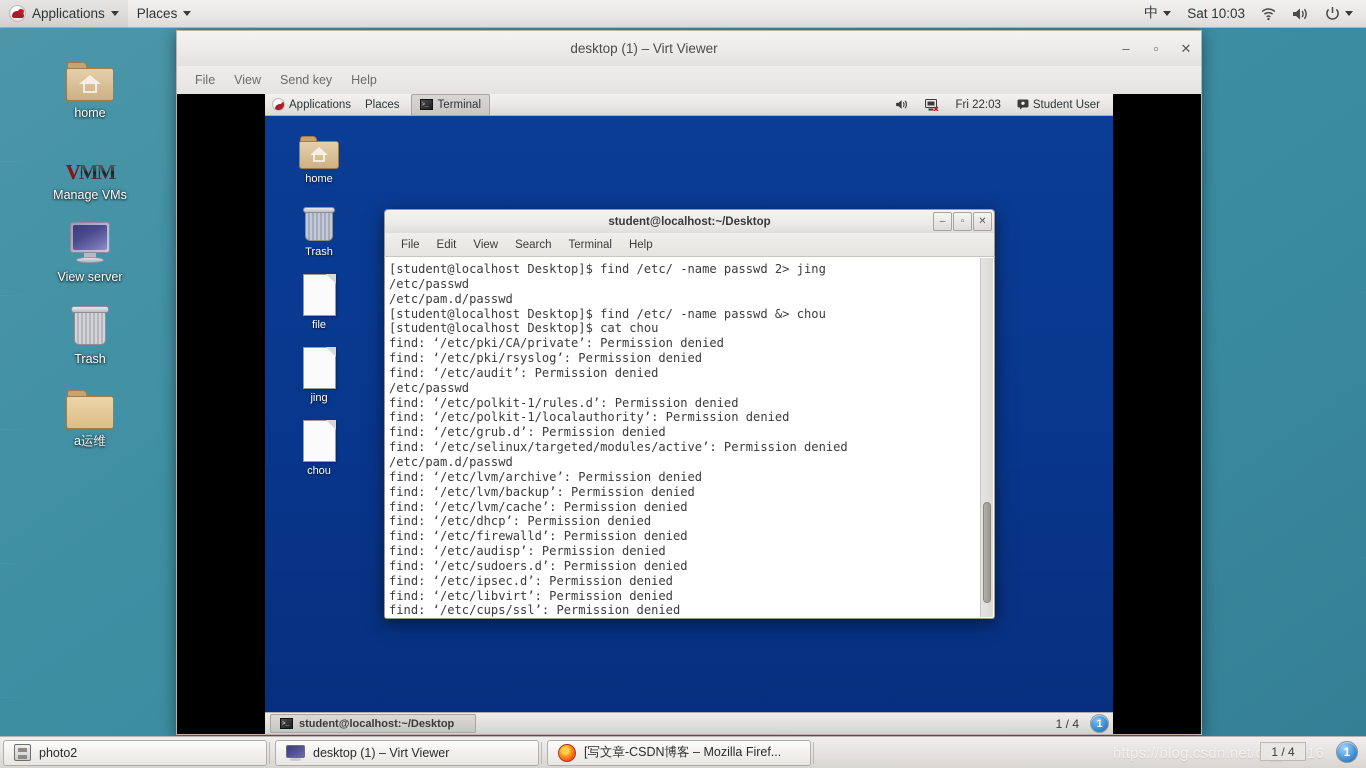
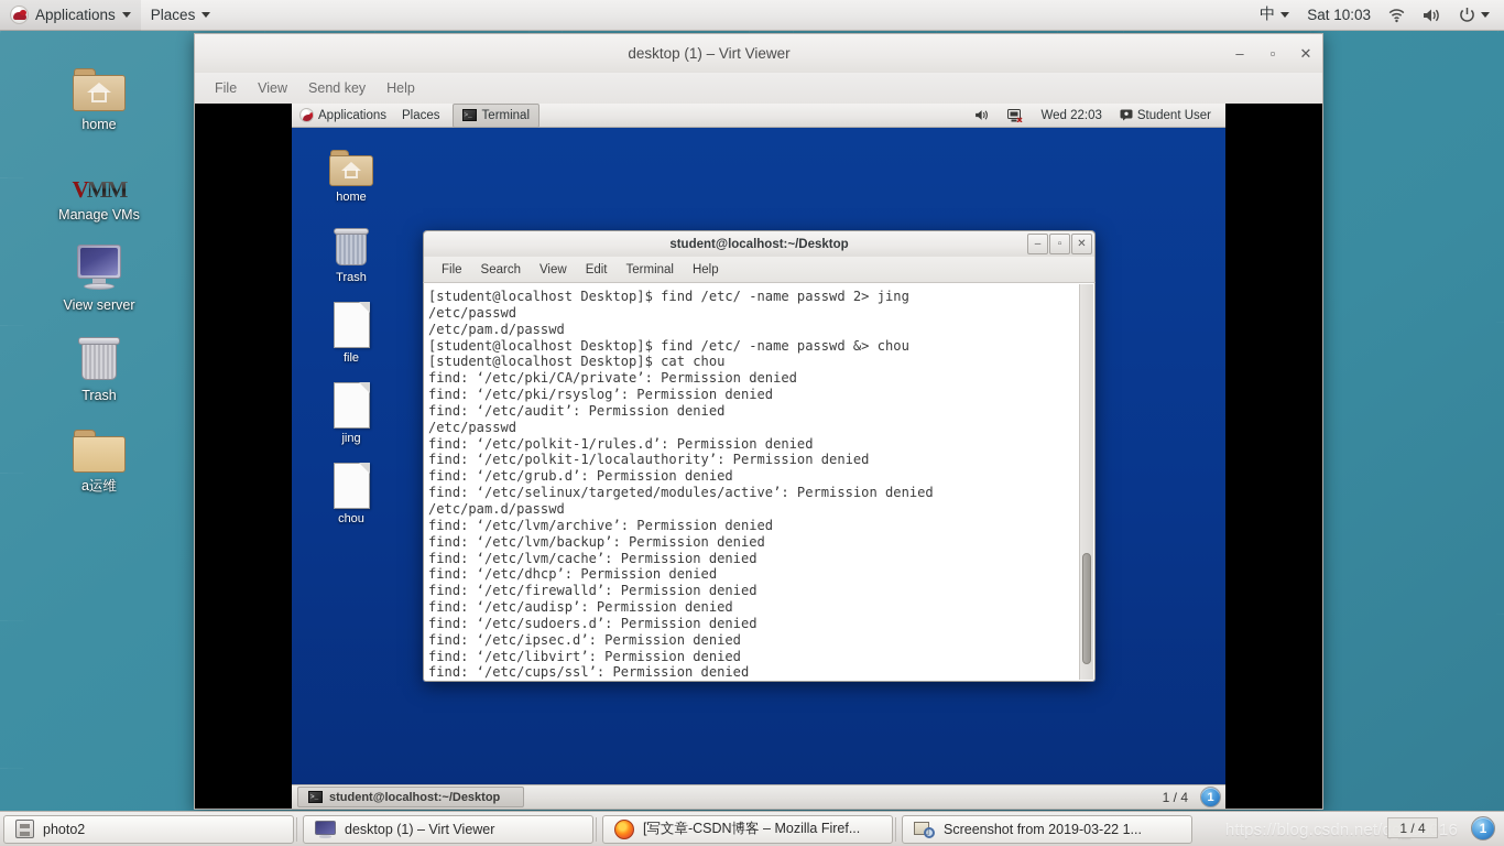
  Applications
  Places
  中
  Sat 10:03
  home
  V
  M
  M
  Manage VMs
  View server
  Trash
  a运维
  desktop (1) – Virt Viewer
  –
  ▫
  ✕
  File
  View
  Send key
  Help
  Applications
  Places
  Terminal
- Fri 22:03
+ Wed 22:03
  Student User
  home
  Trash
  file
  jing
  chou
  student@localhost:~/Desktop
  –
  ▫
  ✕
  File
- Edit
+ Search
  View
- Search
+ Edit
  Terminal
  Help
  [student@localhost Desktop]$ find /etc/ -name passwd 2> jing
  /etc/passwd
  /etc/pam.d/passwd
  [student@localhost Desktop]$ find /etc/ -name passwd &> chou
  [student@localhost Desktop]$ cat chou
  find: ‘/etc/pki/CA/private’: Permission denied
  find: ‘/etc/pki/rsyslog’: Permission denied
  find: ‘/etc/audit’: Permission denied
  /etc/passwd
  find: ‘/etc/polkit-1/rules.d’: Permission denied
  find: ‘/etc/polkit-1/localauthority’: Permission denied
  find: ‘/etc/grub.d’: Permission denied
  find: ‘/etc/selinux/targeted/modules/active’: Permission denied
  /etc/pam.d/passwd
  find: ‘/etc/lvm/archive’: Permission denied
  find: ‘/etc/lvm/backup’: Permission denied
  find: ‘/etc/lvm/cache’: Permission denied
  find: ‘/etc/dhcp’: Permission denied
  find: ‘/etc/firewalld’: Permission denied
  find: ‘/etc/audisp’: Permission denied
  find: ‘/etc/sudoers.d’: Permission denied
  find: ‘/etc/ipsec.d’: Permission denied
  find: ‘/etc/libvirt’: Permission denied
  find: ‘/etc/cups/ssl’: Permission denied
  student@localhost:~/Desktop
  1 / 4
  1
  photo2
  desktop (1) – Virt Viewer
  [写文章-CSDN博客 – Mozilla Firef...
+ Screenshot from 2019-03-22 1...
  https://blog.csdn.net/qq_36016
  1 / 4
  1
